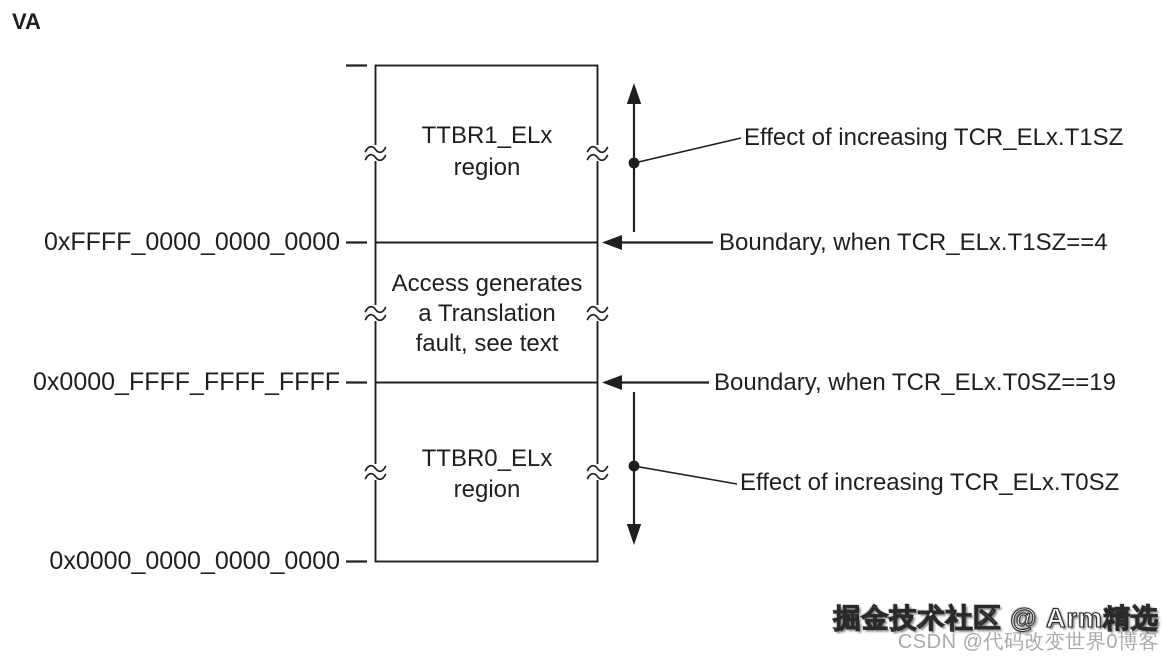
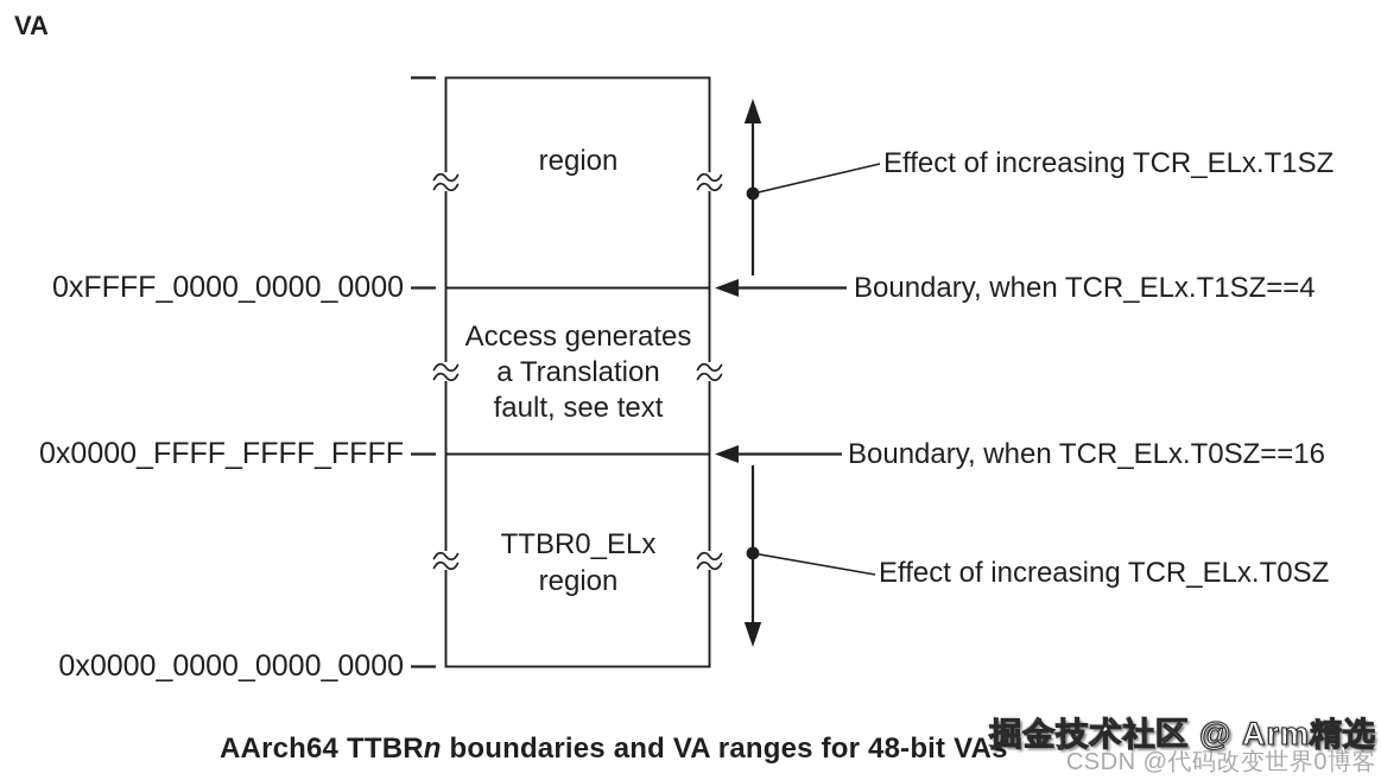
  VA
  0xFFFF_0000_0000_0000
  0x0000_FFFF_FFFF_FFFF
  0x0000_0000_0000_0000
- TTBR1_ELx
  region
  Access generates
  a Translation
  fault, see text
  TTBR0_ELx
  region
  Effect of increasing TCR_ELx.T1SZ
  Boundary, when TCR_ELx.T1SZ==4
- Boundary, when TCR_ELx.T0SZ==19
+ Boundary, when TCR_ELx.T0SZ==16
  Effect of increasing TCR_ELx.T0SZ
+ AArch64 TTBRn boundaries and VA ranges for 48-bit VAs
  CSDN @代码改变世界0博客
  掘金技术社区 @ Arm精选
